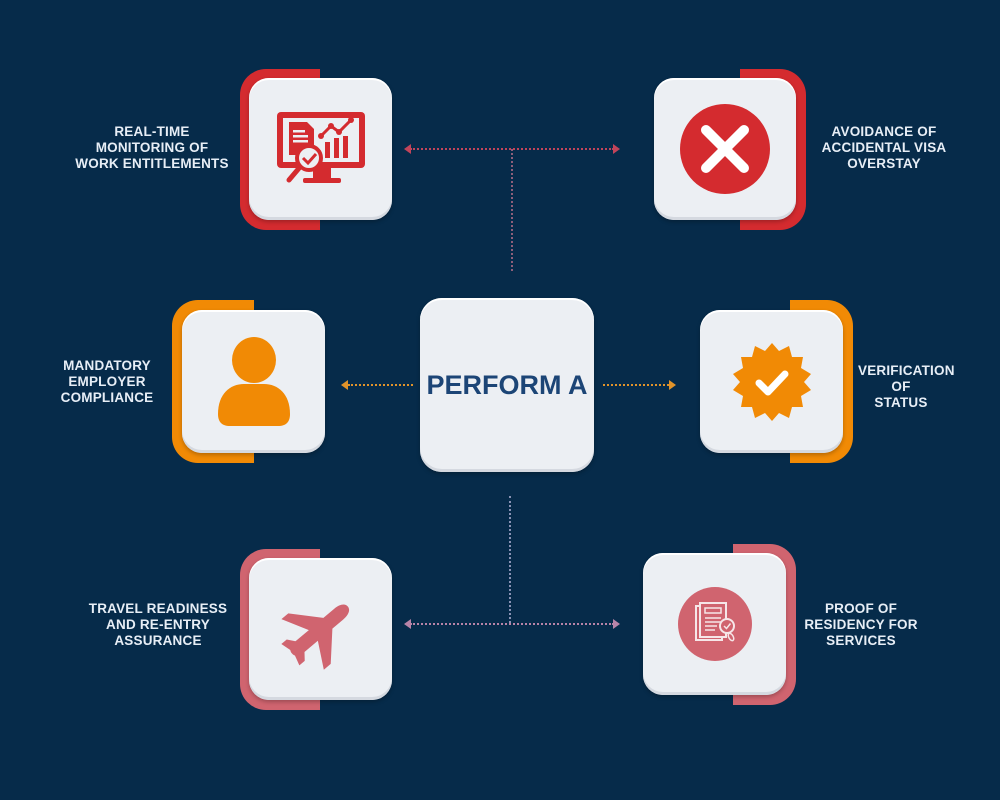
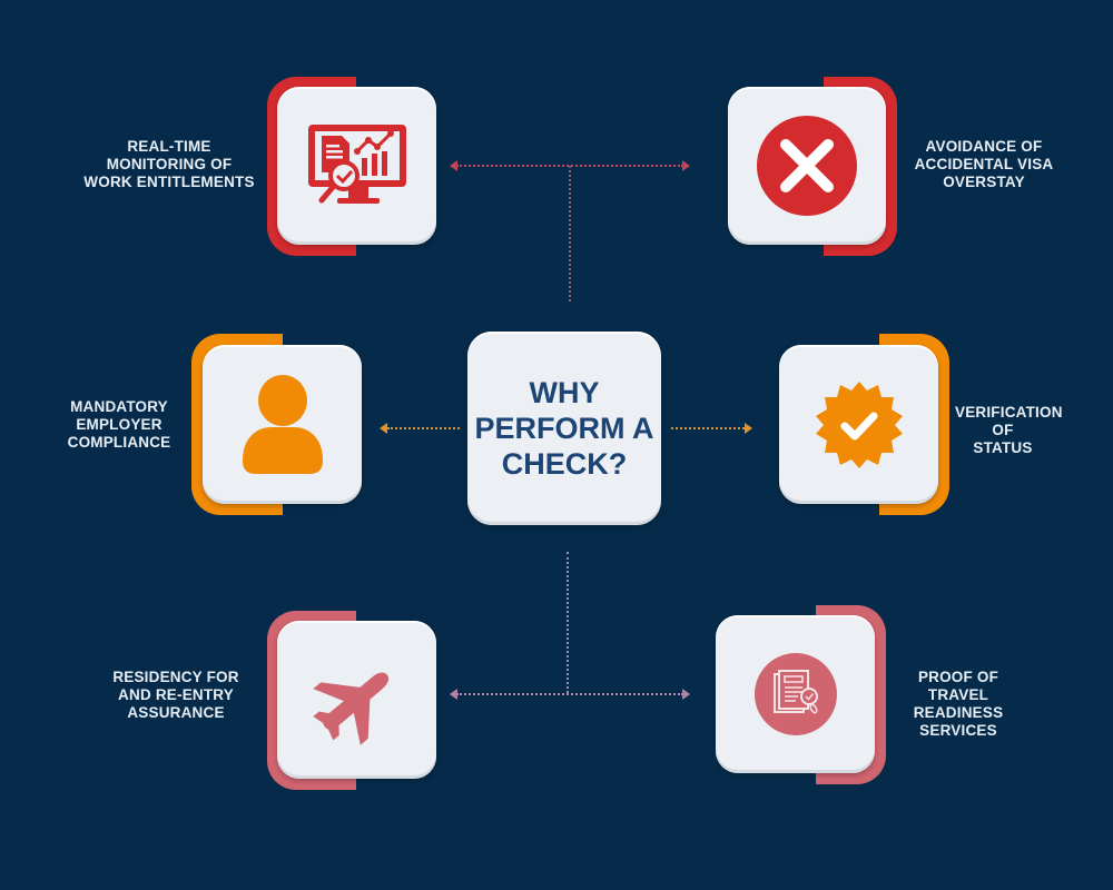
+ WHY
  PERFORM A
+ CHECK?
  REAL-TIME
  MONITORING OF
  WORK ENTITLEMENTS
  AVOIDANCE OF
  ACCIDENTAL VISA
  OVERSTAY
  MANDATORY
  EMPLOYER
  COMPLIANCE
  VERIFICATION
  OF
  STATUS
- TRAVEL READINESS
+ RESIDENCY FOR
  AND RE-ENTRY
  ASSURANCE
  PROOF OF
- RESIDENCY FOR
+ TRAVEL READINESS
  SERVICES
